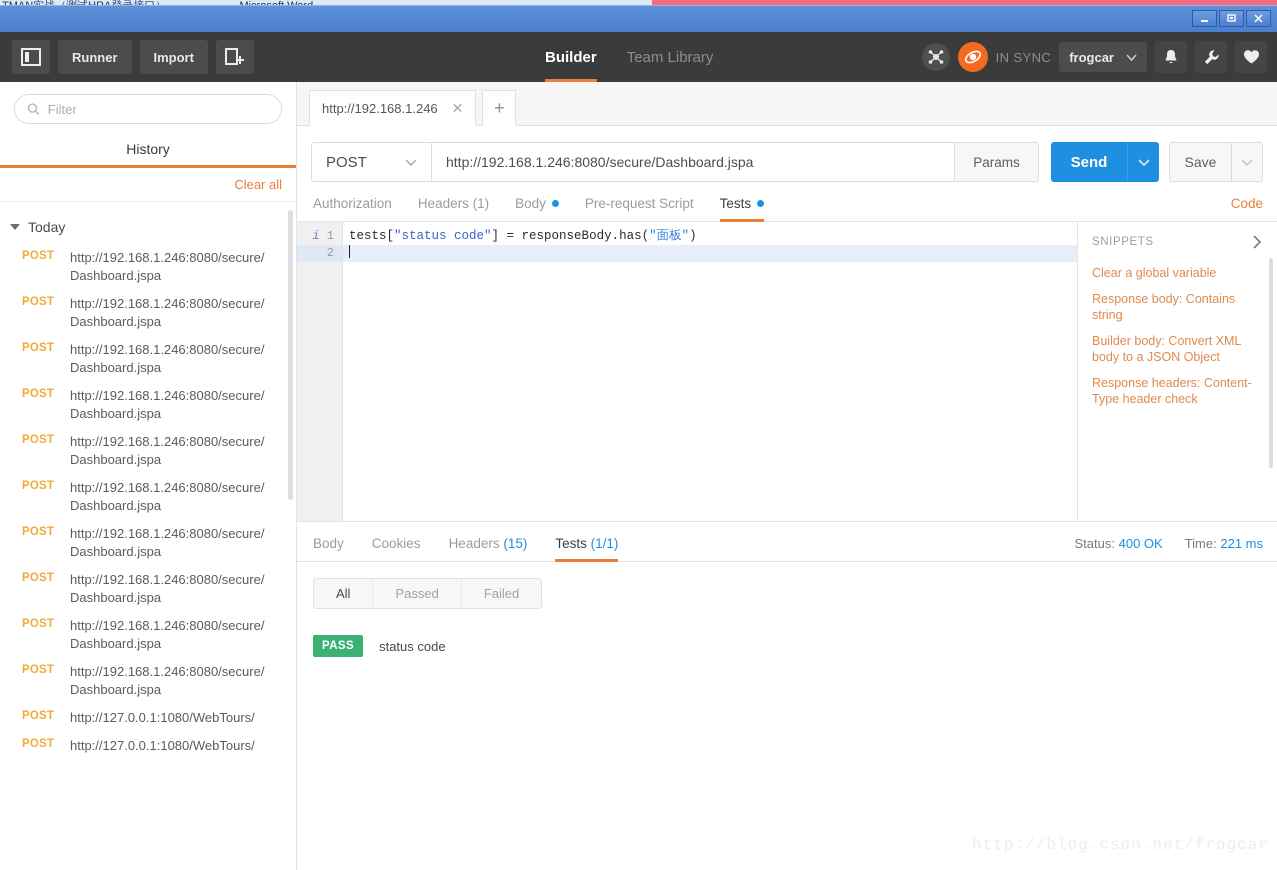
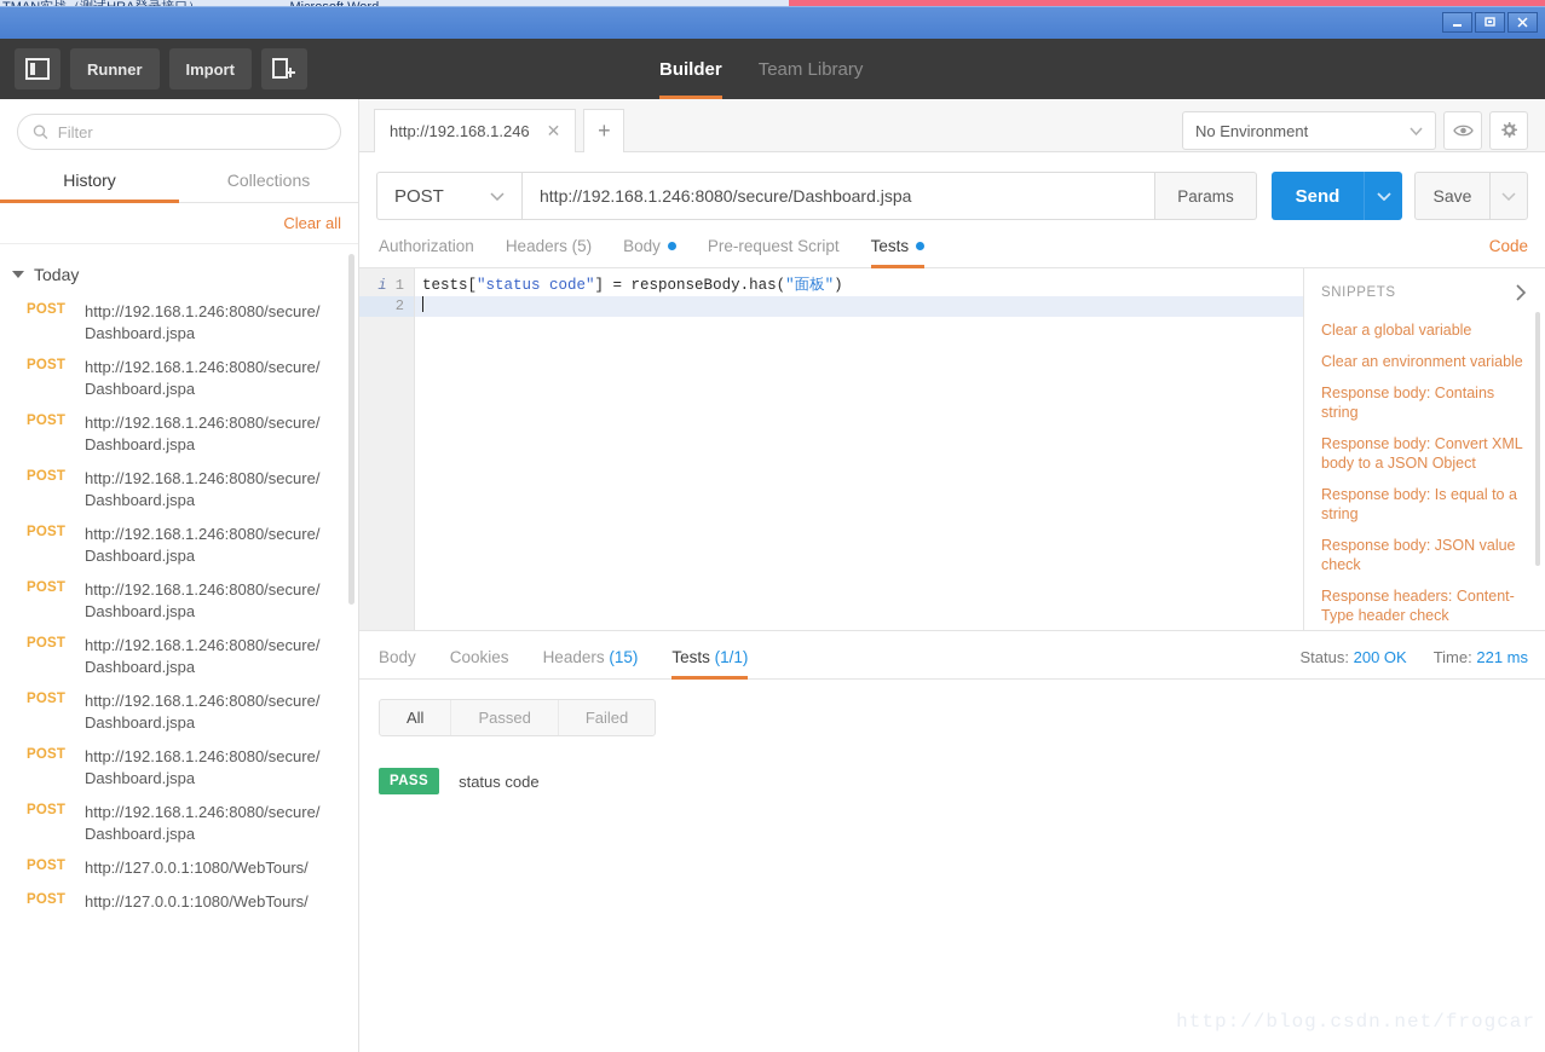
  Runner
  Import
  Builder
  Team Library
- IN SYNC
- frogcar
  Filter
  History
+ Collections
  Clear all
  Today
  POST
  http://192.168.1.246:8080/secure/Dashboard.jspa
  POST
  http://192.168.1.246:8080/secure/Dashboard.jspa
  POST
  http://192.168.1.246:8080/secure/Dashboard.jspa
  POST
  http://192.168.1.246:8080/secure/Dashboard.jspa
  POST
  http://192.168.1.246:8080/secure/Dashboard.jspa
  POST
  http://192.168.1.246:8080/secure/Dashboard.jspa
  POST
  http://192.168.1.246:8080/secure/Dashboard.jspa
  POST
  http://192.168.1.246:8080/secure/Dashboard.jspa
  POST
  http://192.168.1.246:8080/secure/Dashboard.jspa
  POST
  http://192.168.1.246:8080/secure/Dashboard.jspa
  POST
  http://127.0.0.1:1080/WebTours/
  POST
  http://127.0.0.1:1080/WebTours/
  http://192.168.1.246
  ✕
  +
+ No Environment
  POST
  http://192.168.1.246:8080/secure/Dashboard.jspa
  Params
  Send
  Save
  Authorization
- Headers (1)
+ Headers (5)
  Body
  Pre-request Script
  Tests
  Code
  i 1
  2
  tests["status code"] = responseBody.has("面板")
  SNIPPETS
  Clear a global variable
+ Clear an environment variable
  Response body: Contains string
- Builder body: Convert XML body to a JSON Object
+ Response body: Convert XML body to a JSON Object
+ Response body: Is equal to a string
+ Response body: JSON value check
  Response headers: Content-Type header check
  Body
  Cookies
  Headers (15)
  Tests (1/1)
- Status: 400 OK
+ Status: 200 OK
  Time: 221 ms
  All
  Passed
  Failed
  PASS
  status code
